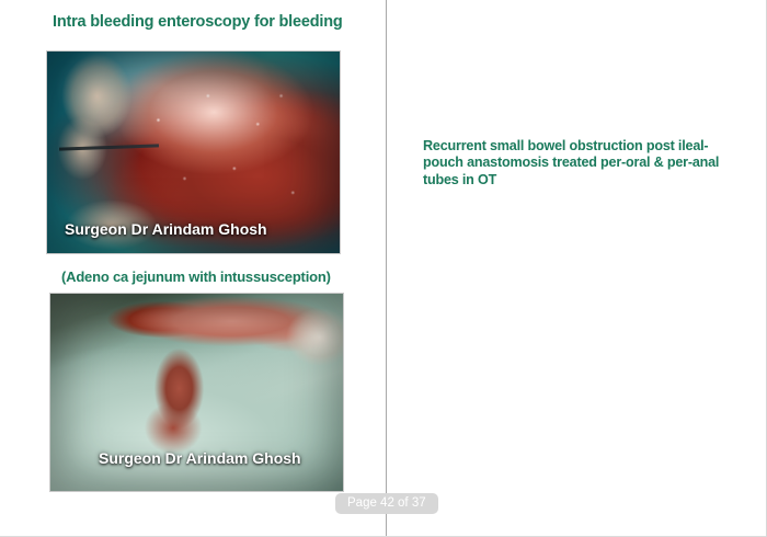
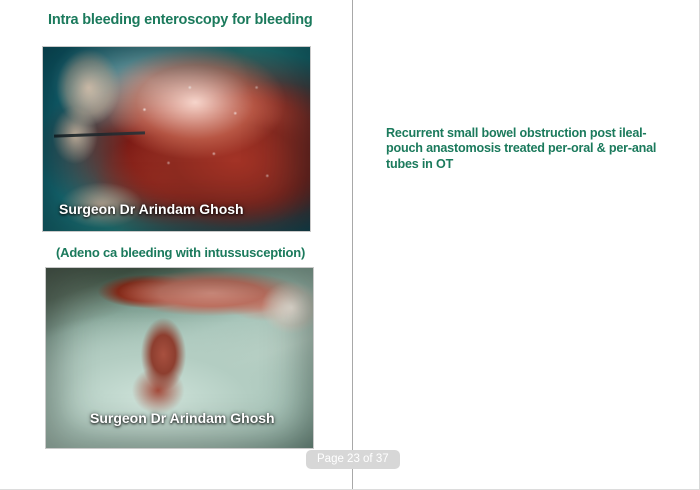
  Intra bleeding enteroscopy for bleeding
  Surgeon Dr Arindam Ghosh
- (Adeno ca jejunum with intussusception)
+ (Adeno ca bleeding with intussusception)
  Surgeon Dr Arindam Ghosh
  Recurrent small bowel obstruction post ileal-pouch anastomosis treated per-oral & per-anal tubes in OT
- Page 42 of 37
+ Page 23 of 37
